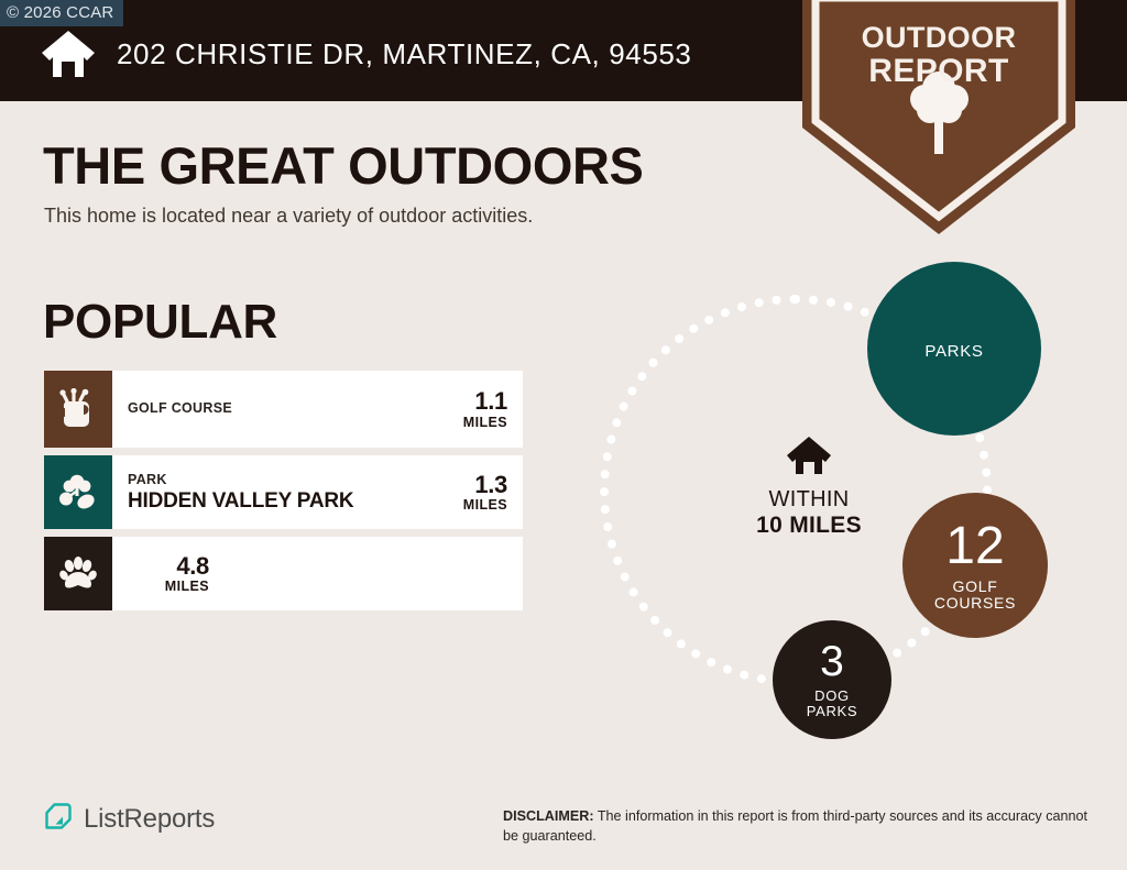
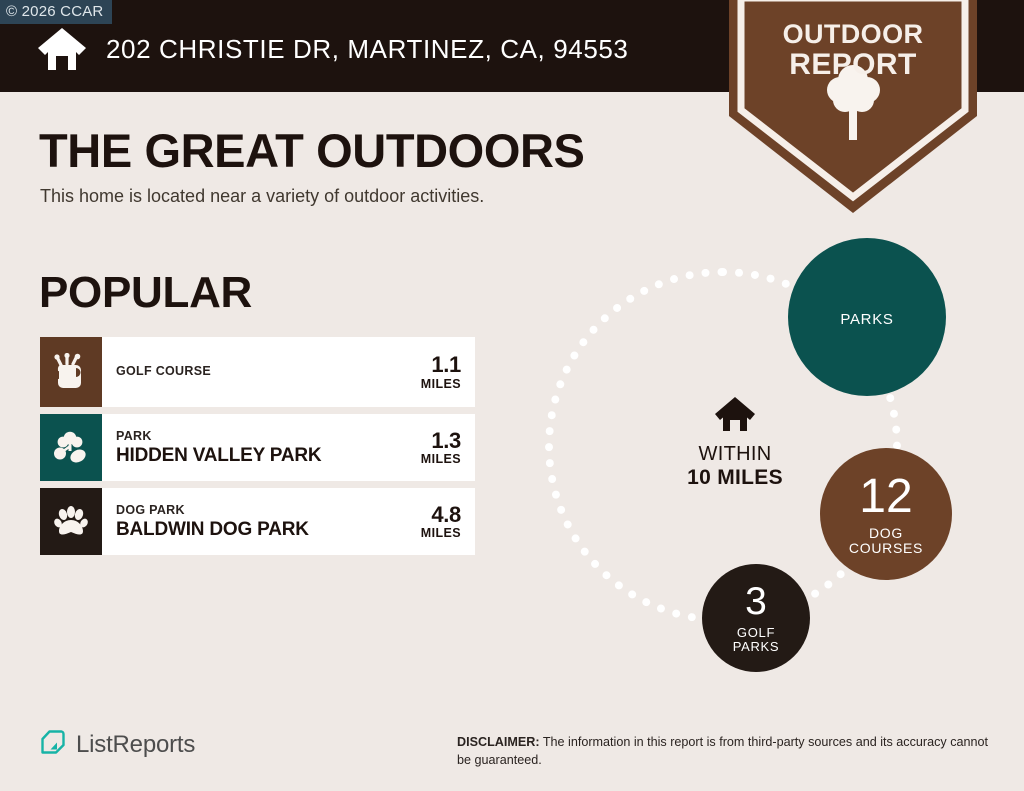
  © 2026 CCAR
  202 CHRISTIE DR, MARTINEZ, CA, 94553
  OUTDOOR
  REPORT
  THE GREAT OUTDOORS
  This home is located near a variety of outdoor activities.
  POPULAR
  GOLF COURSE
  1.1
  MILES
  PARK
  HIDDEN VALLEY PARK
  1.3
  MILES
+ DOG PARK
+ BALDWIN DOG PARK
  4.8
  MILES
  PARKS
  12
- GOLF
+ DOG
  COURSES
  3
- DOG
+ GOLF
  PARKS
  WITHIN
  10 MILES
  ListReports
  DISCLAIMER: The information in this report is from third-party sources and its accuracy cannot be guaranteed.
